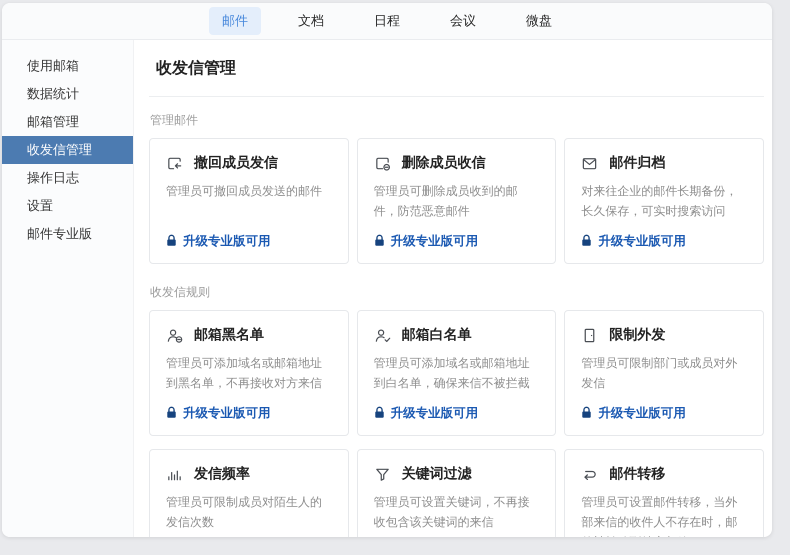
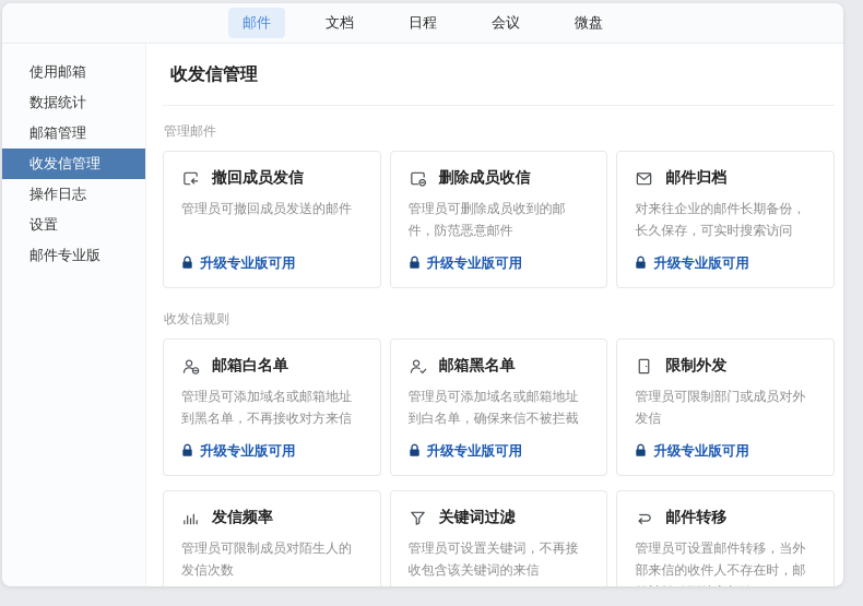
  邮件
  文档
  日程
  会议
  微盘
  使用邮箱
  数据统计
  邮箱管理
  收发信管理
  操作日志
  设置
  邮件专业版
  收发信管理
  管理邮件
  撤回成员发信
  管理员可撤回成员发送的邮件
  升级专业版可用
  删除成员收信
  管理员可删除成员收到的邮件，防范恶意邮件
  升级专业版可用
  邮件归档
  对来往企业的邮件长期备份，长久保存，可实时搜索访问
  升级专业版可用
  收发信规则
- 邮箱黑名单
+ 邮箱白名单
  管理员可添加域名或邮箱地址到黑名单，不再接收对方来信
  升级专业版可用
- 邮箱白名单
+ 邮箱黑名单
  管理员可添加域名或邮箱地址到白名单，确保来信不被拦截
  升级专业版可用
  限制外发
  管理员可限制部门或成员对外发信
  升级专业版可用
  发信频率
  管理员可限制成员对陌生人的发信次数
  关键词过滤
  管理员可设置关键词，不再接收包含该关键词的来信
  邮件转移
  管理员可设置邮件转移，当外部来信的收件人不存在时，邮
